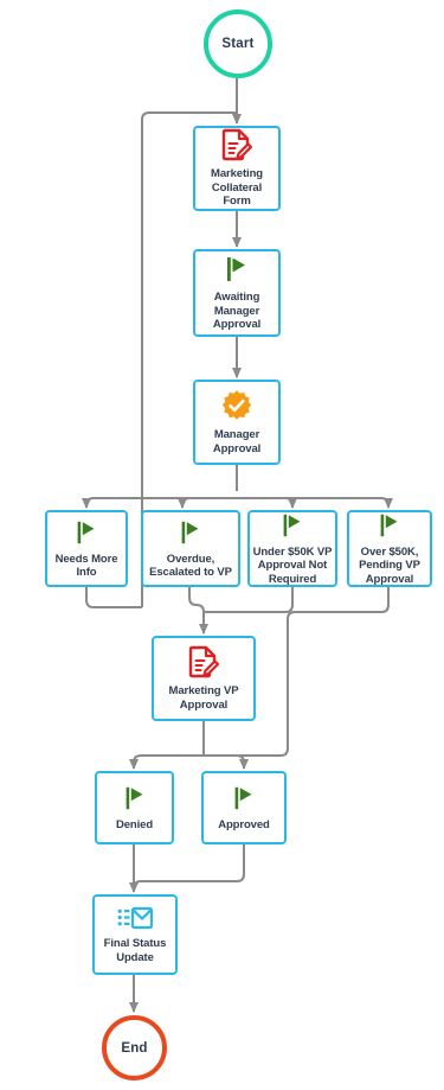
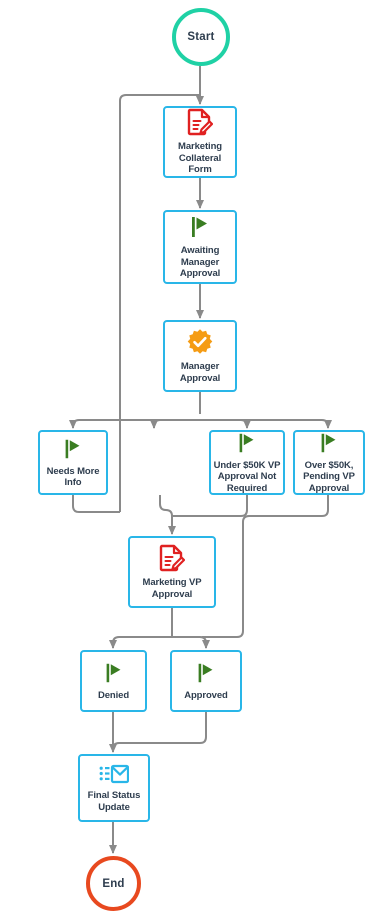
  Start
  Marketing
  Collateral Form
  Awaiting
  Manager
  Approval
  Manager
  Approval
  Needs More
  Info
- Overdue,
- Escalated to VP
  Under $50K VP
  Approval Not
  Required
  Over $50K,
  Pending VP
  Approval
  Marketing VP
  Approval
  Denied
  Approved
  Final Status
  Update
  End
